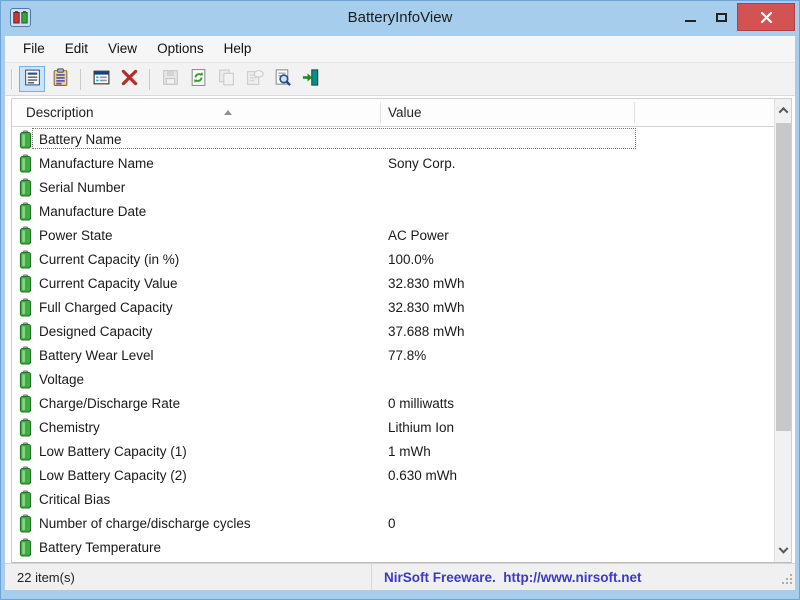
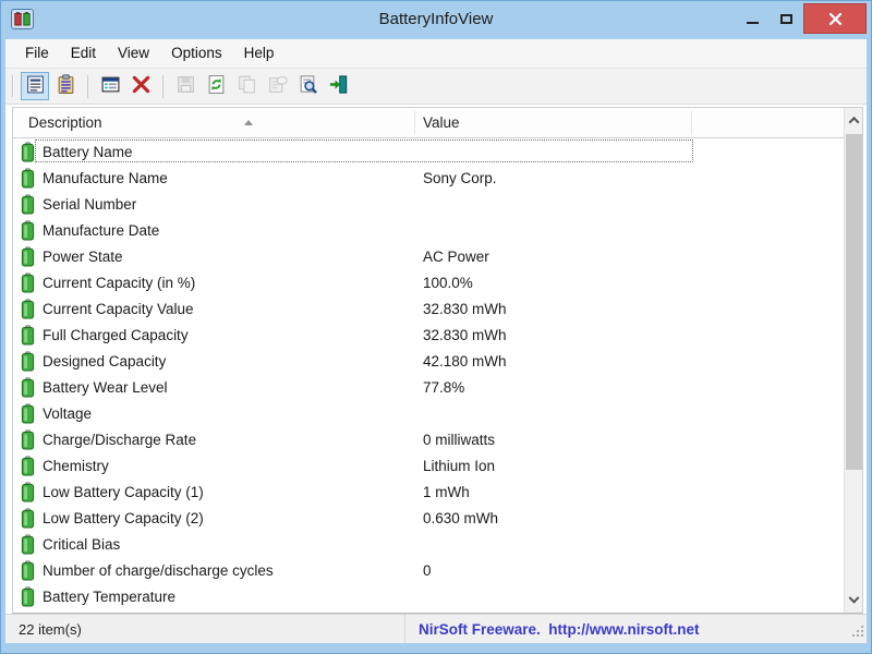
  BatteryInfoView
  File
  Edit
  View
  Options
  Help
  Description
  Value
  Battery Name
  Manufacture Name
  Sony Corp.
  Serial Number
  Manufacture Date
  Power State
  AC Power
  Current Capacity (in %)
  100.0%
  Current Capacity Value
  32.830 mWh
  Full Charged Capacity
  32.830 mWh
  Designed Capacity
- 37.688 mWh
+ 42.180 mWh
  Battery Wear Level
  77.8%
  Voltage
  Charge/Discharge Rate
  0 milliwatts
  Chemistry
  Lithium Ion
  Low Battery Capacity (1)
  1 mWh
  Low Battery Capacity (2)
  0.630 mWh
  Critical Bias
  Number of charge/discharge cycles
  0
  Battery Temperature
  22 item(s)
  NirSoft Freeware. http://www.nirsoft.net
